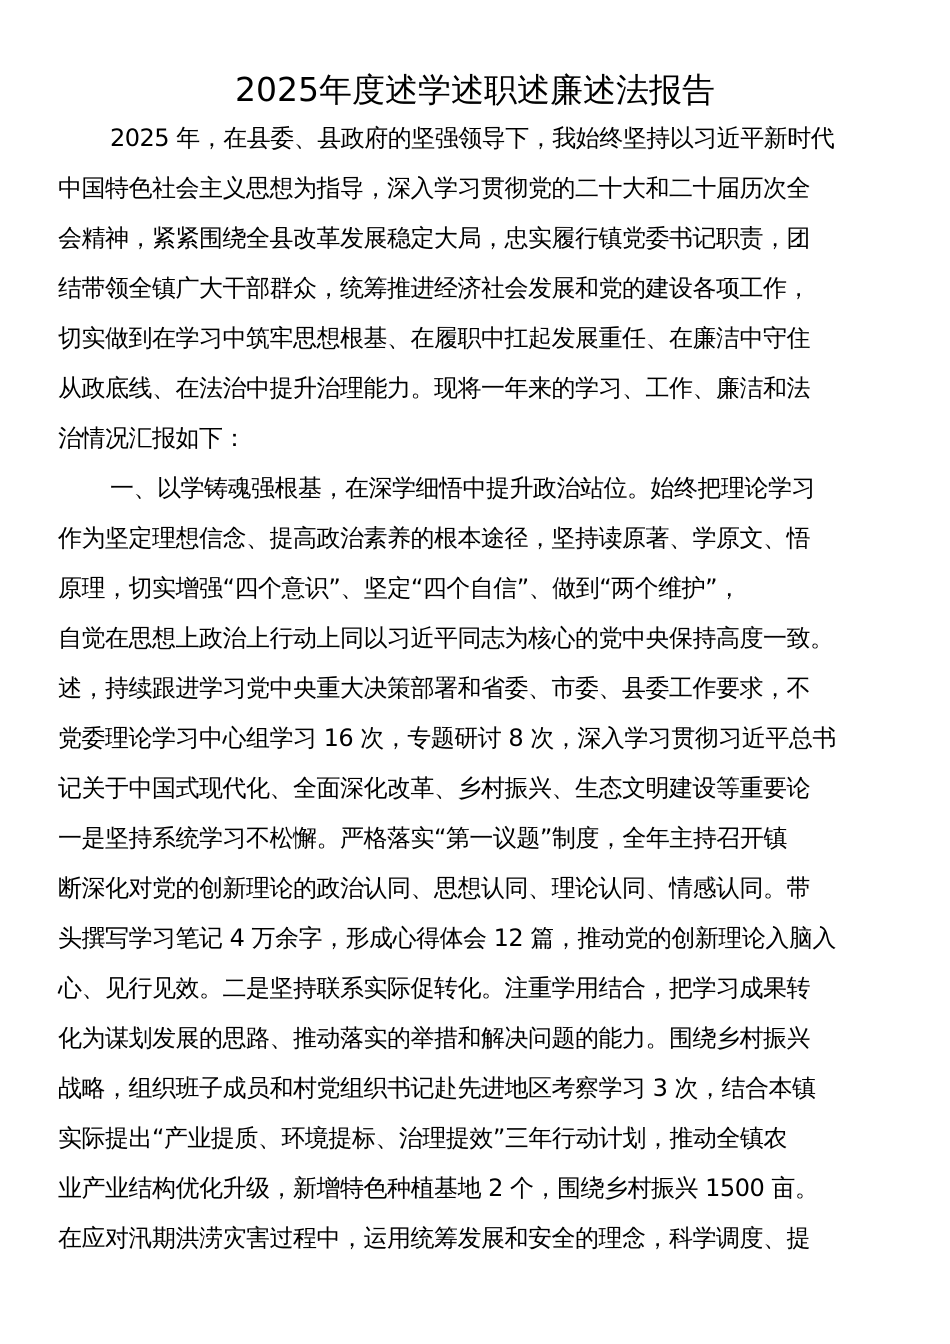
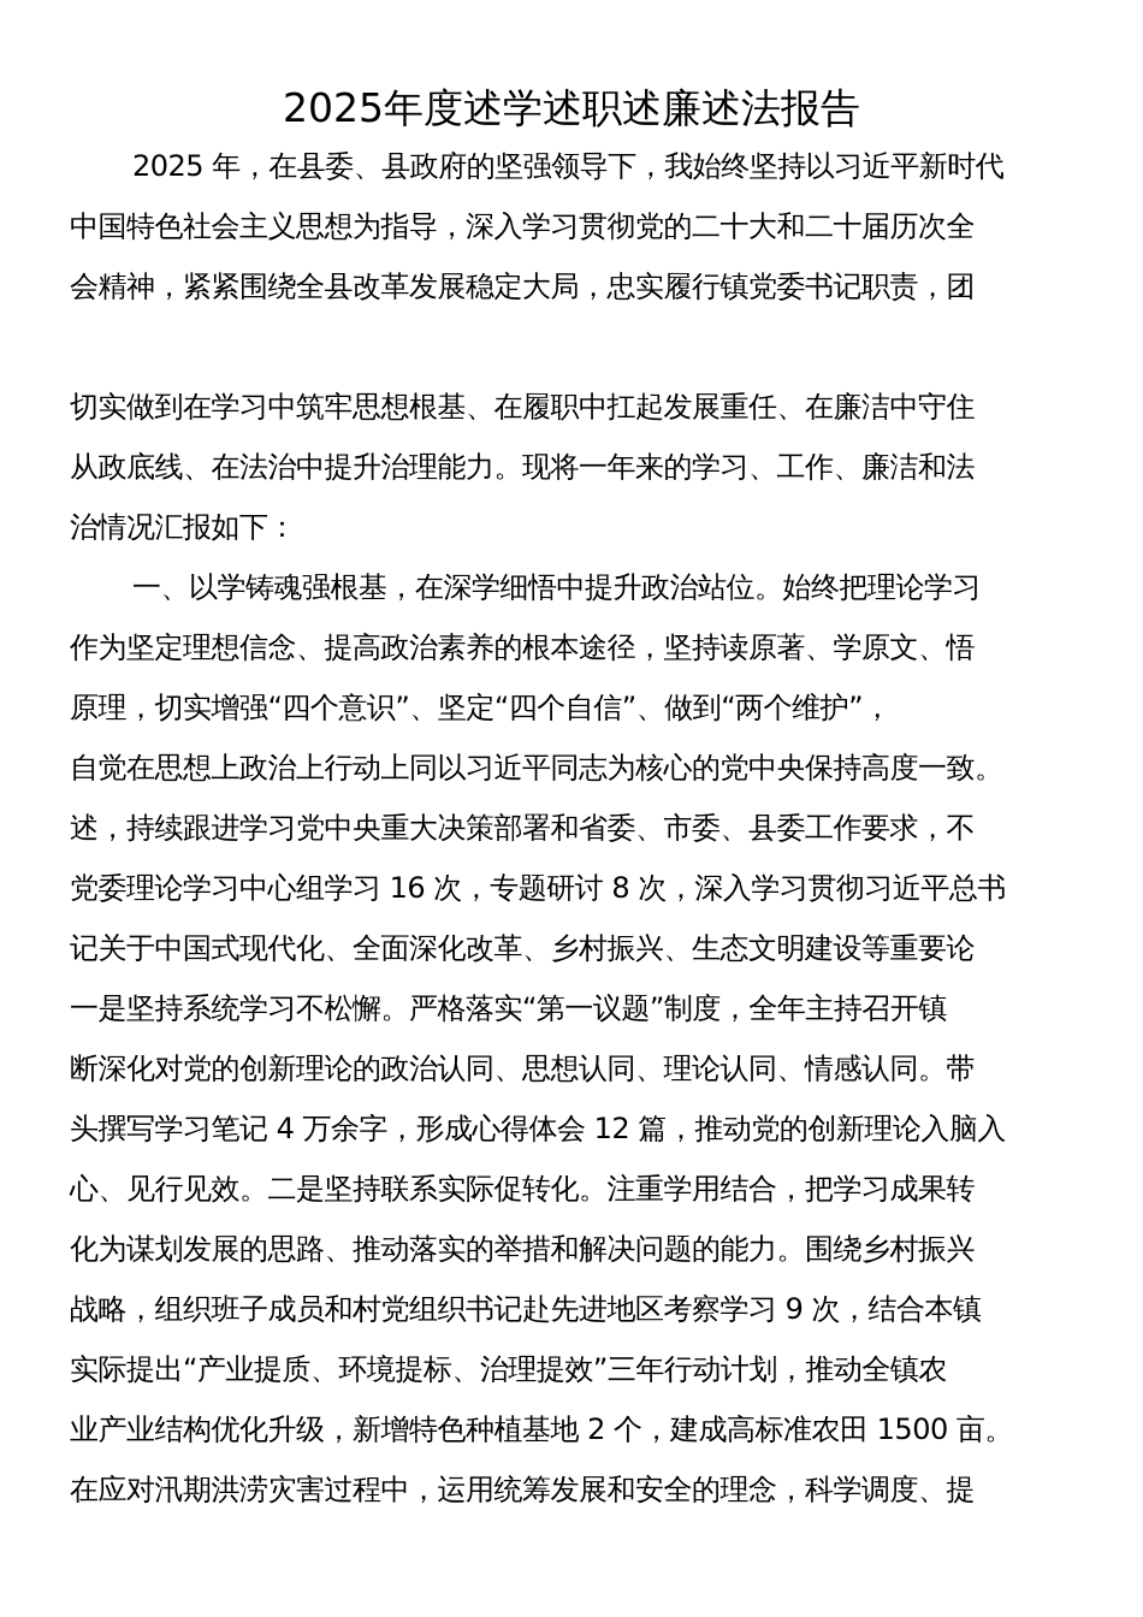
  2025年度述学述职述廉述法报告
  2025 年，在县委、县政府的坚强领导下，我始终坚持以习近平新时代
  中国特色社会主义思想为指导，深入学习贯彻党的二十大和二十届历次全
  会精神，紧紧围绕全县改革发展稳定大局，忠实履行镇党委书记职责，团
- 结带领全镇广大干部群众，统筹推进经济社会发展和党的建设各项工作，
  切实做到在学习中筑牢思想根基、在履职中扛起发展重任、在廉洁中守住
  从政底线、在法治中提升治理能力。现将一年来的学习、工作、廉洁和法
  治情况汇报如下：
  一、以学铸魂强根基，在深学细悟中提升政治站位。始终把理论学习
  作为坚定理想信念、提高政治素养的根本途径，坚持读原著、学原文、悟
  原理，切实增强“四个意识”、坚定“四个自信”、做到“两个维护”，
  自觉在思想上政治上行动上同以习近平同志为核心的党中央保持高度一致。
  述，持续跟进学习党中央重大决策部署和省委、市委、县委工作要求，不
  党委理论学习中心组学习 16 次，专题研讨 8 次，深入学习贯彻习近平总书
  记关于中国式现代化、全面深化改革、乡村振兴、生态文明建设等重要论
  一是坚持系统学习不松懈。严格落实“第一议题”制度，全年主持召开镇
  断深化对党的创新理论的政治认同、思想认同、理论认同、情感认同。带
  头撰写学习笔记 4 万余字，形成心得体会 12 篇，推动党的创新理论入脑入
  心、见行见效。二是坚持联系实际促转化。注重学用结合，把学习成果转
  化为谋划发展的思路、推动落实的举措和解决问题的能力。围绕乡村振兴
- 战略，组织班子成员和村党组织书记赴先进地区考察学习 3 次，结合本镇
+ 战略，组织班子成员和村党组织书记赴先进地区考察学习 9 次，结合本镇
  实际提出“产业提质、环境提标、治理提效”三年行动计划，推动全镇农
- 业产业结构优化升级，新增特色种植基地 2 个，围绕乡村振兴 1500 亩。
+ 业产业结构优化升级，新增特色种植基地 2 个，建成高标准农田 1500 亩。
  在应对汛期洪涝灾害过程中，运用统筹发展和安全的理念，科学调度、提
